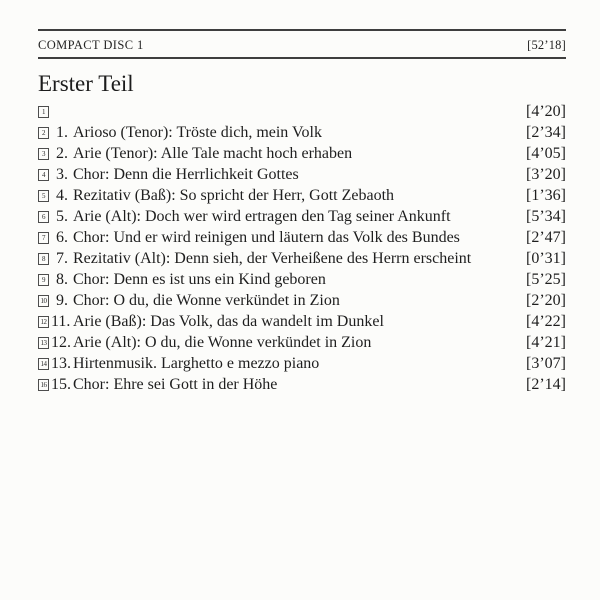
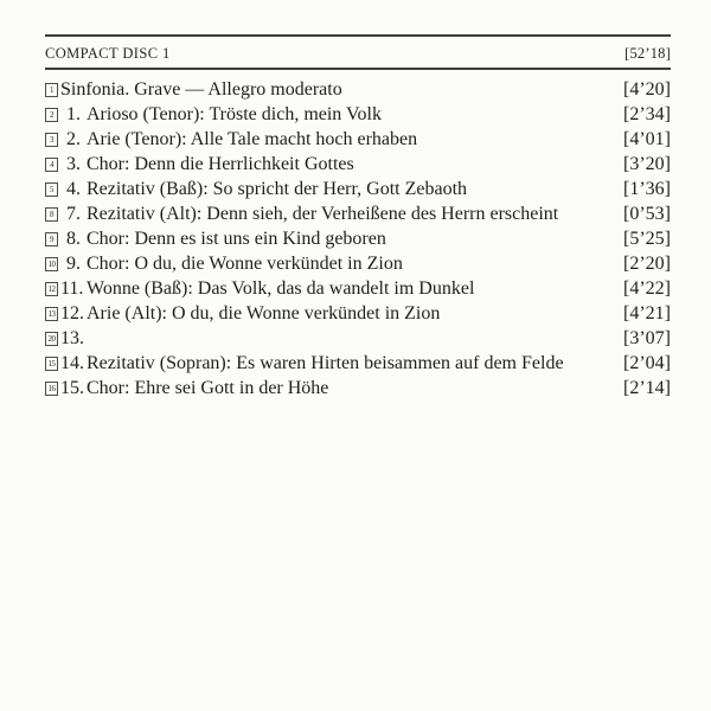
  COMPACT DISC 1
  [52’18]
- Erster Teil
  1
+ Sinfonia. Grave — Allegro moderato
  [4’20]
  2
  1.
  Arioso (Tenor): Tröste dich, mein Volk
  [2’34]
  3
  2.
  Arie (Tenor): Alle Tale macht hoch erhaben
- [4’05]
+ [4’01]
  4
  3.
  Chor: Denn die Herrlichkeit Gottes
  [3’20]
  5
  4.
  Rezitativ (Baß): So spricht der Herr, Gott Zebaoth
  [1’36]
- 6
- 5.
- Arie (Alt): Doch wer wird ertragen den Tag seiner Ankunft
- [5’34]
- 7
- 6.
- Chor: Und er wird reinigen und läutern das Volk des Bundes
- [2’47]
  8
  7.
  Rezitativ (Alt): Denn sieh, der Verheißene des Herrn erscheint
- [0’31]
+ [0’53]
  9
  8.
  Chor: Denn es ist uns ein Kind geboren
  [5’25]
  10
  9.
  Chor: O du, die Wonne verkündet in Zion
  [2’20]
  12
  11.
- Arie (Baß): Das Volk, das da wandelt im Dunkel
+ Wonne (Baß): Das Volk, das da wandelt im Dunkel
  [4’22]
  13
  12.
  Arie (Alt): O du, die Wonne verkündet in Zion
  [4’21]
- 14
+ 20
  13.
- Hirtenmusik. Larghetto e mezzo piano
  [3’07]
+ 15
+ 14.
+ Rezitativ (Sopran): Es waren Hirten beisammen auf dem Felde
+ [2’04]
  16
  15.
  Chor: Ehre sei Gott in der Höhe
  [2’14]
